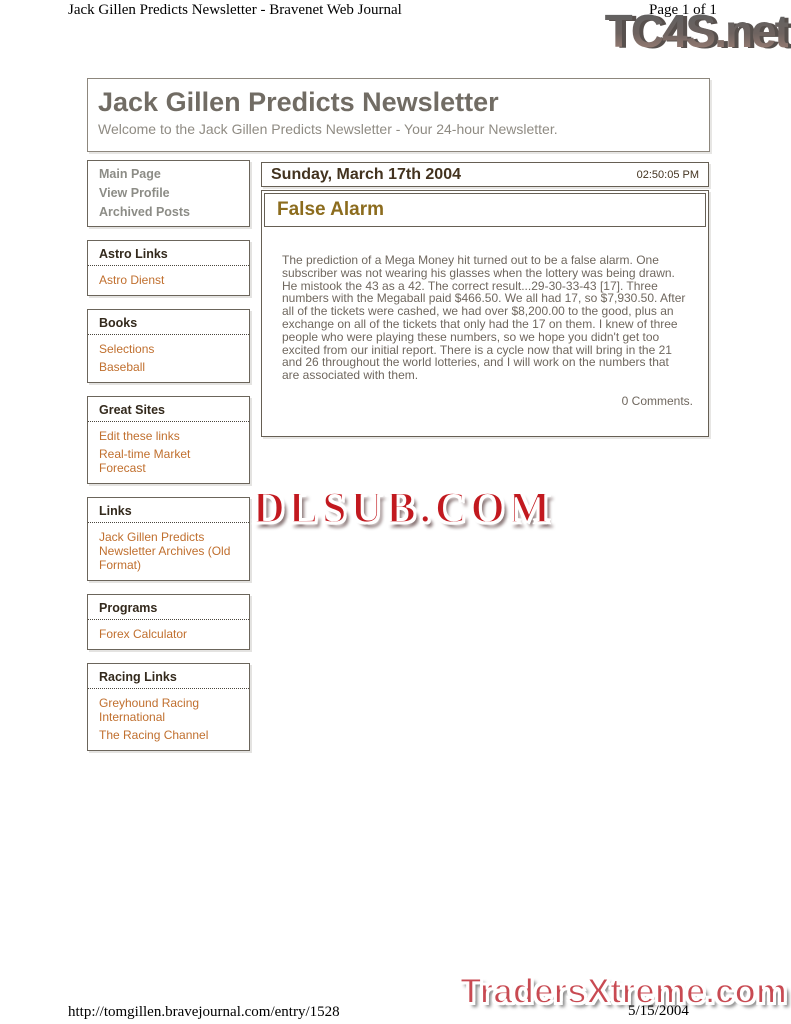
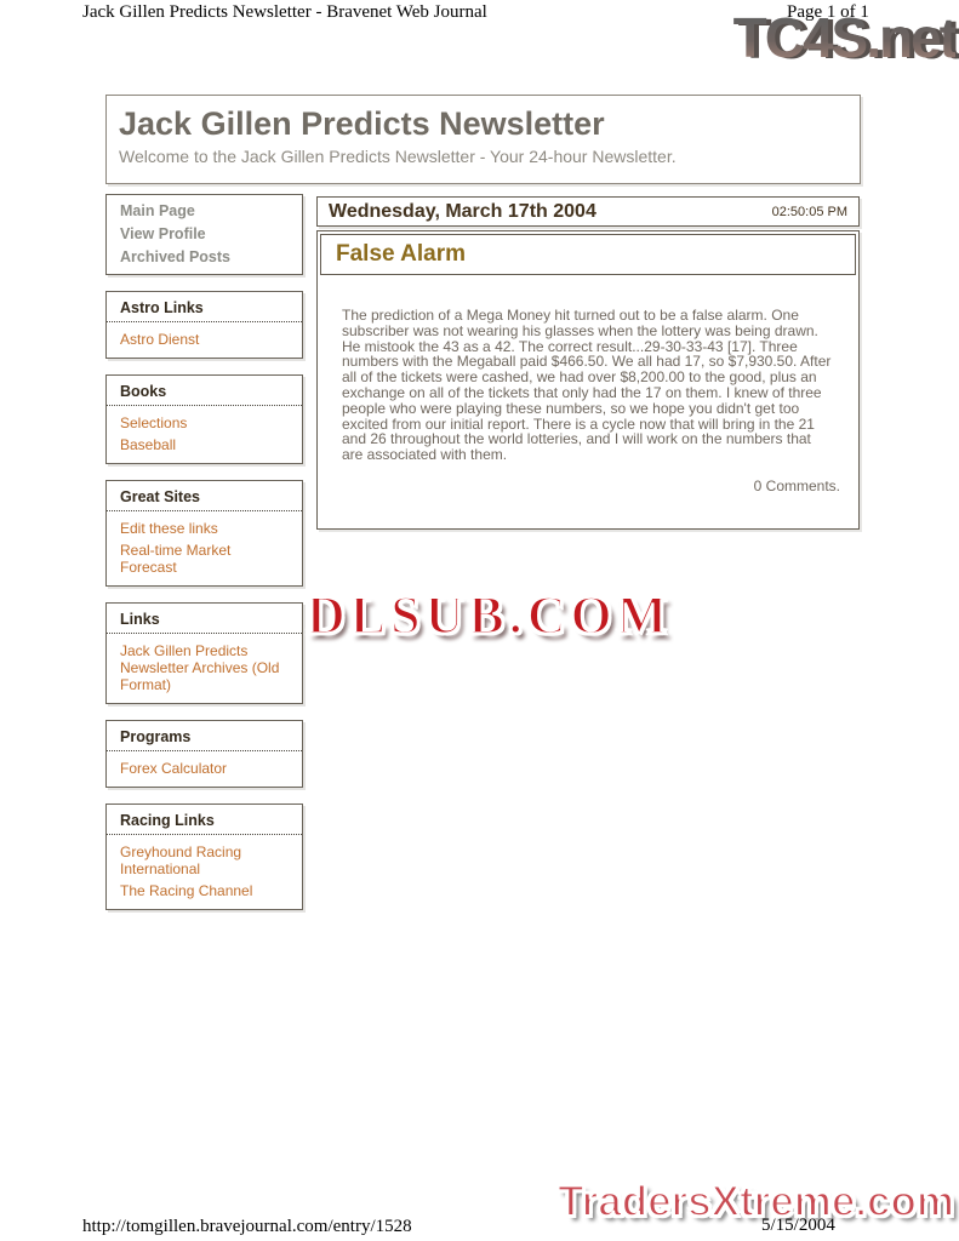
  Jack Gillen Predicts Newsletter - Bravenet Web Journal
  Page 1 of 1
  TC4S.net
  Jack Gillen Predicts Newsletter
  Welcome to the Jack Gillen Predicts Newsletter - Your 24-hour Newsletter.
  Main Page
  View Profile
  Archived Posts
  Astro Links
  Astro Dienst
  Books
  Selections
  Baseball
  Great Sites
  Edit these links
  Real-time Market Forecast
  Links
  Jack Gillen Predicts Newsletter Archives (Old Format)
  Programs
  Forex Calculator
  Racing Links
  Greyhound Racing International
  The Racing Channel
- Sunday, March 17th 2004
+ Wednesday, March 17th 2004
  02:50:05 PM
  False Alarm
  The prediction of a Mega Money hit turned out to be a false alarm. One subscriber was not wearing his glasses when the lottery was being drawn. He mistook the 43 as a 42. The correct result...29-30-33-43 [17]. Three numbers with the Megaball paid $466.50. We all had 17, so $7,930.50. After all of the tickets were cashed, we had over $8,200.00 to the good, plus an exchange on all of the tickets that only had the 17 on them. I knew of three people who were playing these numbers, so we hope you didn't get too excited from our initial report. There is a cycle now that will bring in the 21 and 26 throughout the world lotteries, and I will work on the numbers that are associated with them.
  0 Comments.
  DLSUB.COM
  TradersXtreme.com
  http://tomgillen.bravejournal.com/entry/1528
  5/15/2004
